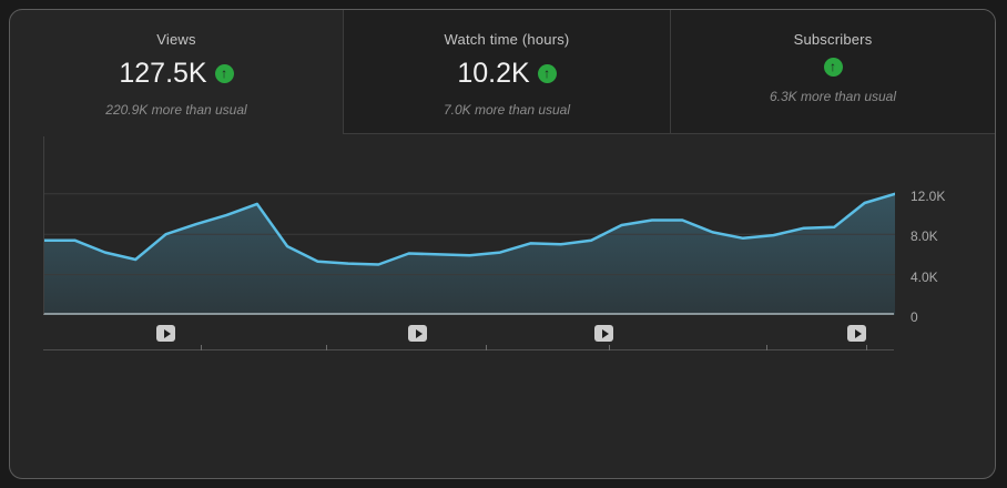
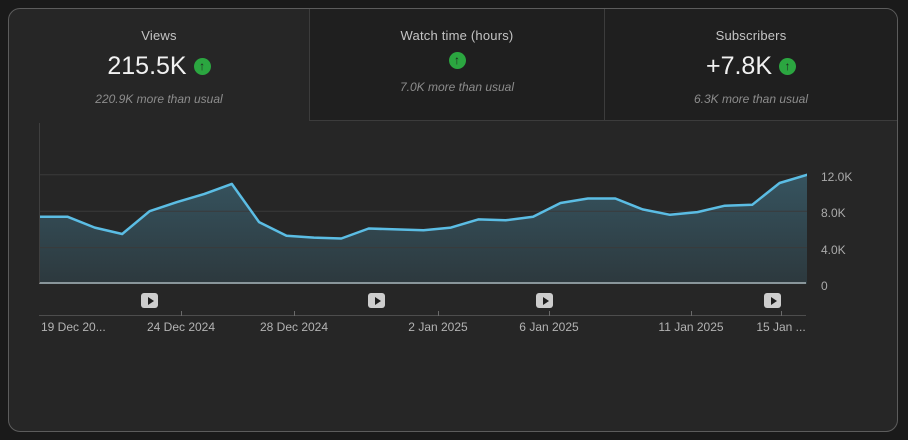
  Views
- 127.5K
+ 215.5K
  ↑
  220.9K more than usual
  Watch time (hours)
- 10.2K
  ↑
  7.0K more than usual
  Subscribers
+ +7.8K
  ↑
  6.3K more than usual
  0
  4.0K
  8.0K
  12.0K
+ 19 Dec 20...
+ 24 Dec 2024
+ 28 Dec 2024
+ 2 Jan 2025
+ 6 Jan 2025
+ 11 Jan 2025
+ 15 Jan ...
